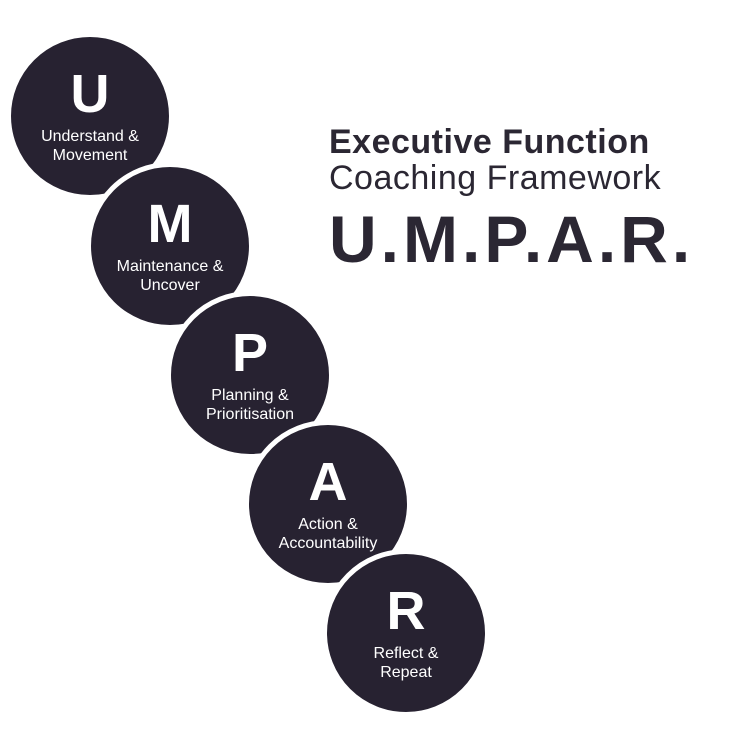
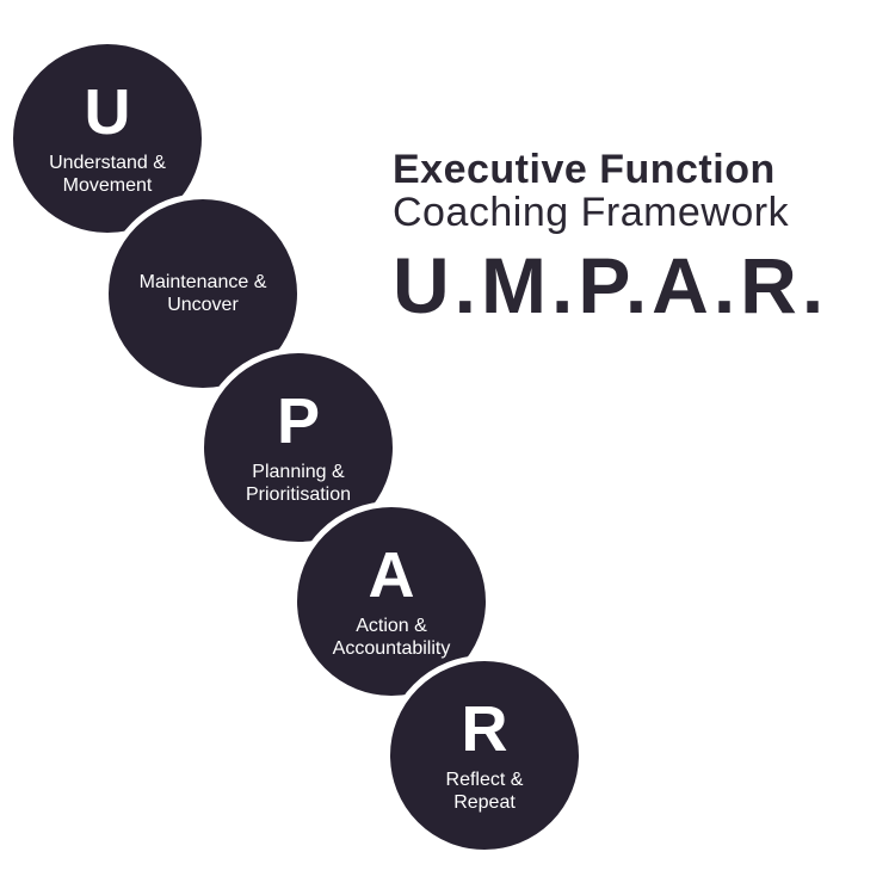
  U
  Understand &
  Movement
- M
  Maintenance &
  Uncover
  P
  Planning &
  Prioritisation
  A
  Action &
  Accountability
  R
  Reflect &
  Repeat
  Executive Function
  Coaching Framework
  U.M.P.A.R.
